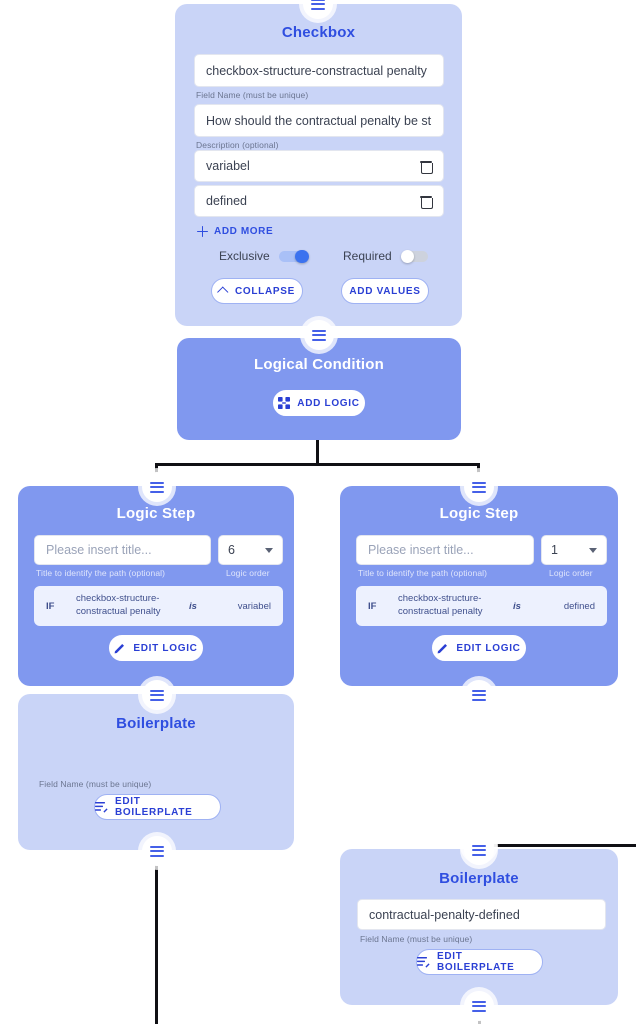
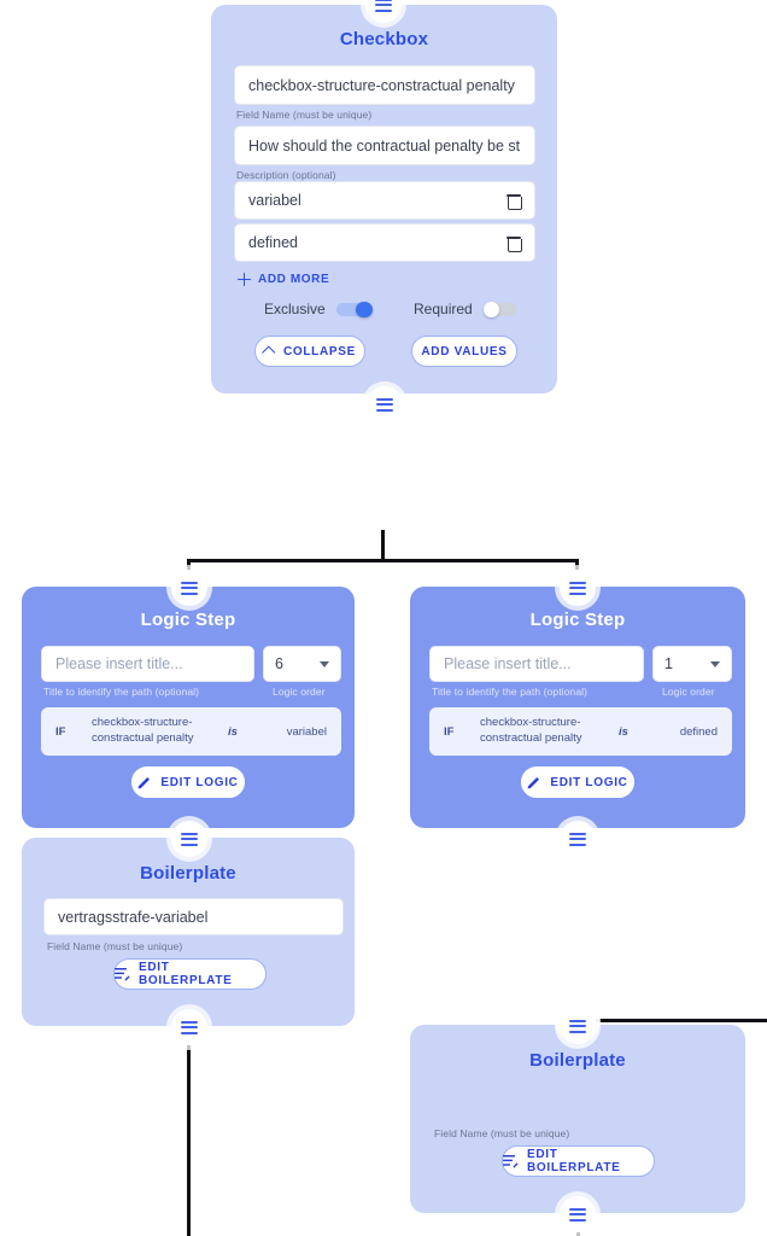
  Checkbox
  checkbox-structure-constractual penalty
  Field Name (must be unique)
  How should the contractual penalty be st
  Description (optional)
  variabel
  defined
  ADD MORE
  Exclusive
  Required
  COLLAPSE
  ADD VALUES
- Logical Condition
- ADD LOGIC
  Logic Step
  Please insert title...
  Title to identify the path (optional)
  6
  Logic order
  IF
  checkbox-structure-constractual penalty
  is
  variabel
  EDIT LOGIC
  Logic Step
  Please insert title...
  Title to identify the path (optional)
  1
  Logic order
  IF
  checkbox-structure-constractual penalty
  is
  defined
  EDIT LOGIC
  Boilerplate
+ vertragsstrafe-variabel
  Field Name (must be unique)
  EDIT BOILERPLATE
  Boilerplate
- contractual-penalty-defined
  Field Name (must be unique)
  EDIT BOILERPLATE
